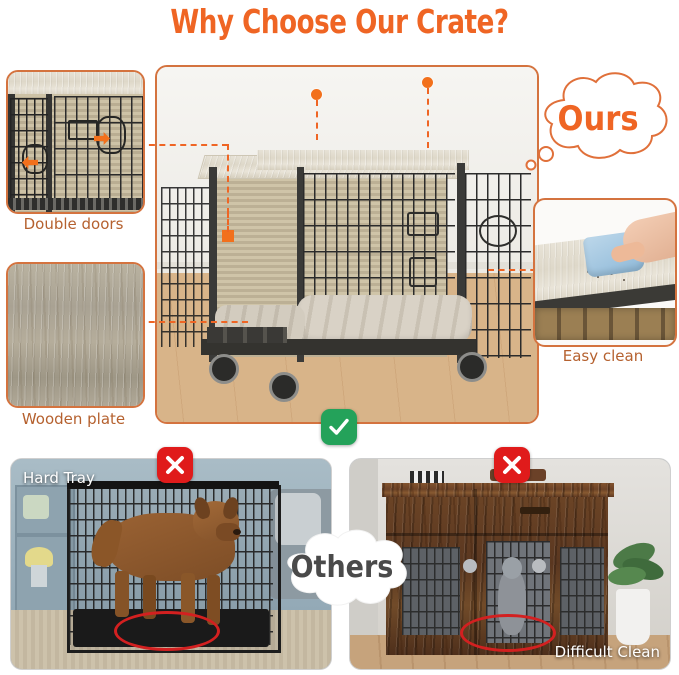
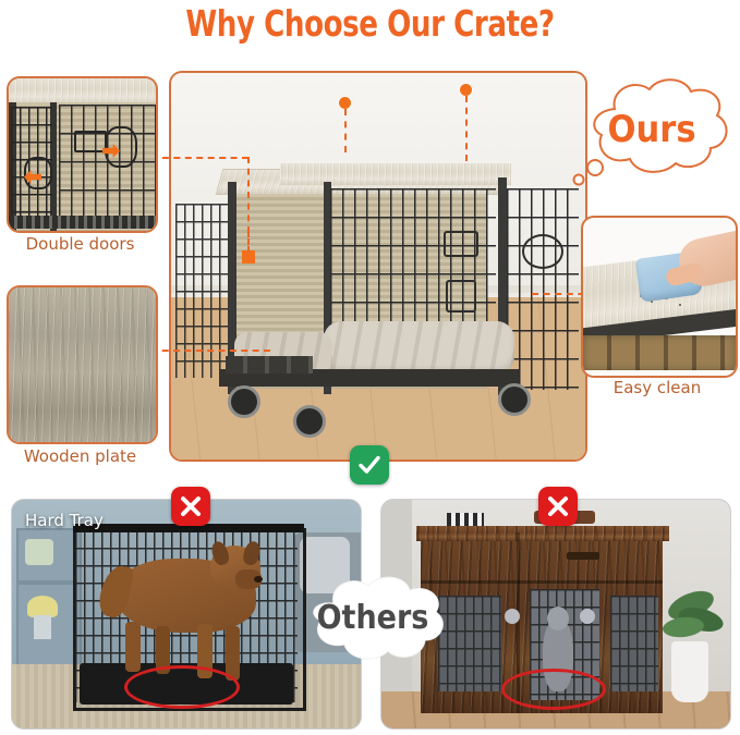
  Why Choose Our Crate?
  Double doors
  Wooden plate
  Easy clean
  Ours
  Hard Tray
- Difficult Clean
  Others
